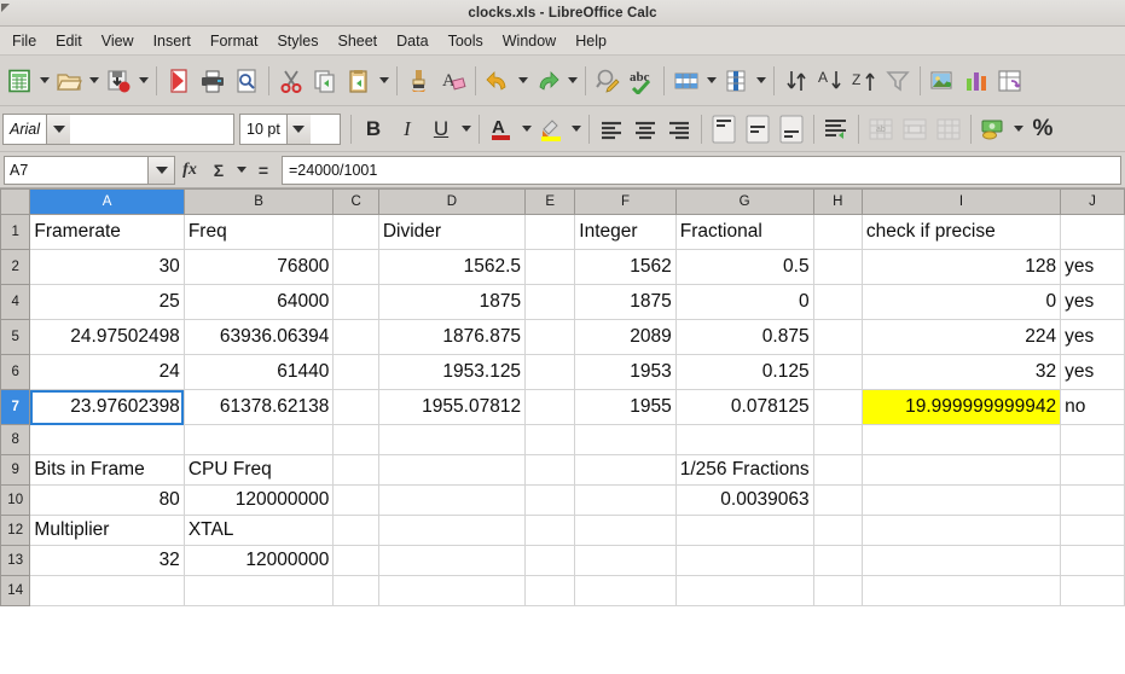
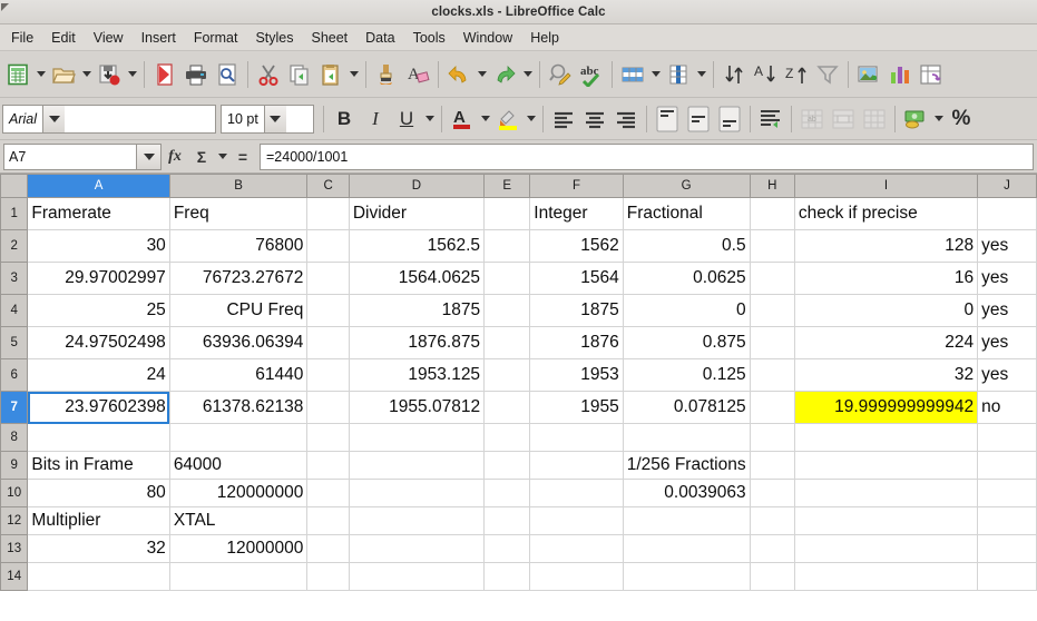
  clocks.xls - LibreOffice Calc
  File
  Edit
  View
  Insert
  Format
  Styles
  Sheet
  Data
  Tools
  Window
  Help
  A
  abc
  A
  Z
  Arial
  10 pt
  B
  I
  U
  A
  %
  A7
  fx
  Σ
  =
  =24000/1001
  	A	B	C	D	E	F	G	H	I	J
  1	Framerate	Freq		Divider		Integer	Fractional		check if precise
  2	30	76800		1562.5		1562	0.5		128	yes
+ 3	29.97002997	76723.27672		1564.0625		1564	0.0625		16	yes
- 4	25	64000		1875		1875	0		0	yes
+ 4	25	CPU Freq		1875		1875	0		0	yes
- 5	24.97502498	63936.06394		1876.875		2089	0.875		224	yes
+ 5	24.97502498	63936.06394		1876.875		1876	0.875		224	yes
  6	24	61440		1953.125		1953	0.125		32	yes
  7	23.97602398	61378.62138		1955.07812		1955	0.078125		19.999999999942	no
  8
- 9	Bits in Frame	CPU Freq					1/256 Fractions
+ 9	Bits in Frame	64000					1/256 Fractions
  10	80	120000000					0.0039063
  12	Multiplier	XTAL
  13	32	12000000
  14
